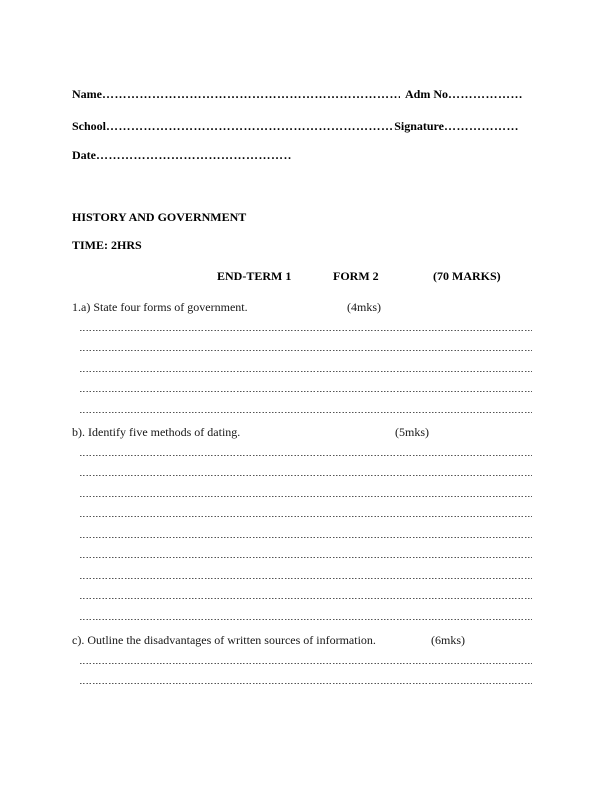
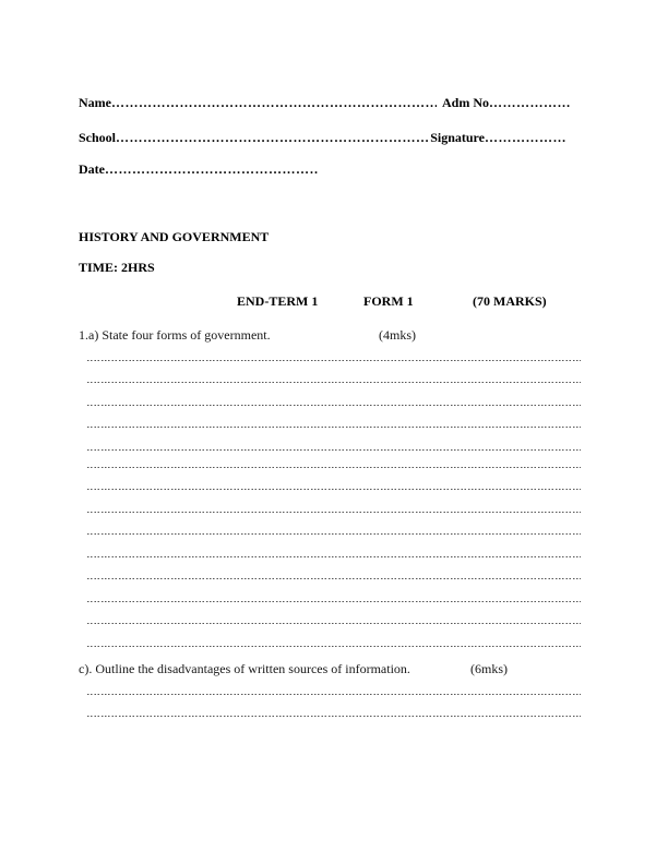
  Name
  Adm No
  School
  Signature
  Date
  HISTORY AND GOVERNMENT
  TIME: 2HRS
  END-TERM 1
- FORM 2
+ FORM 1
  (70 MARKS)
  1.a) State four forms of government.
  (4mks)
- b). Identify five methods of dating.
- (5mks)
  c). Outline the disadvantages of written sources of information.
  (6mks)
